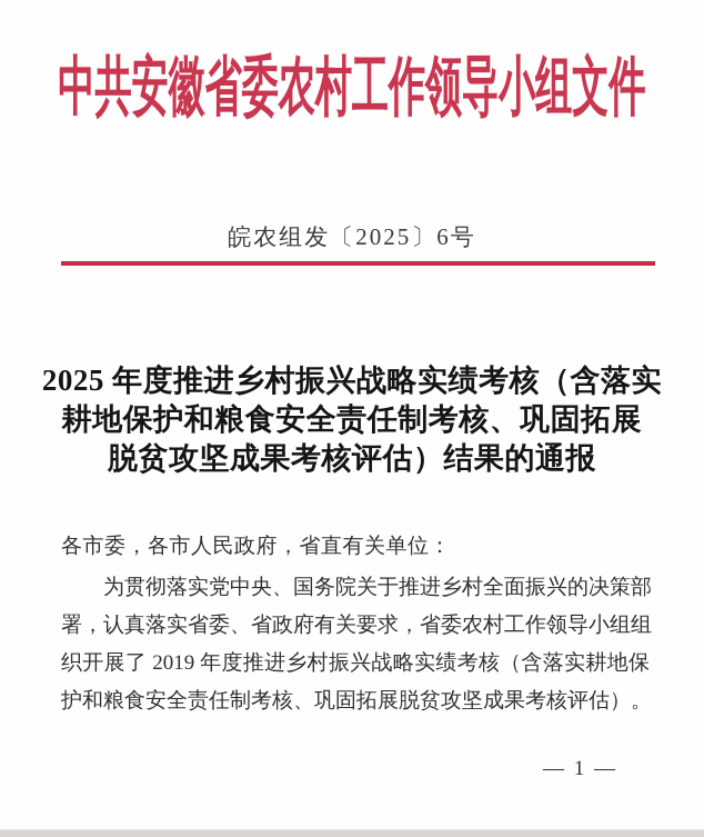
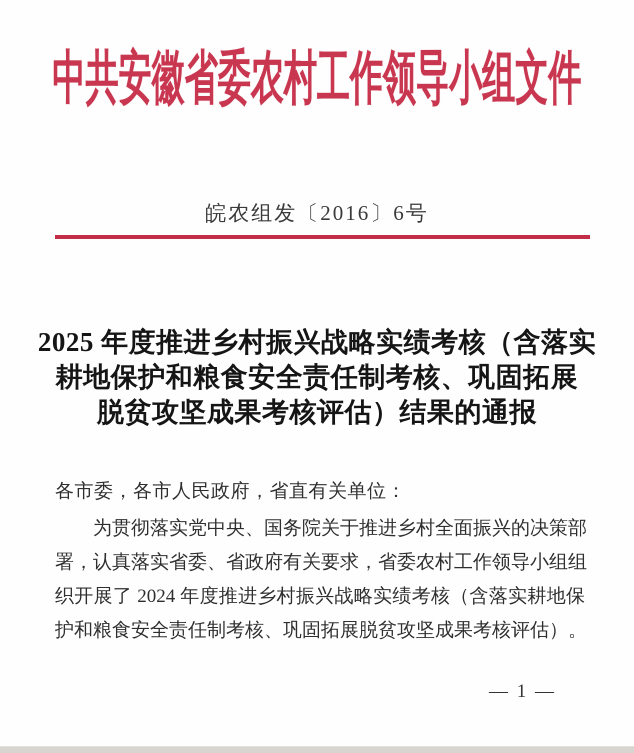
  中共安徽省委农村工作领导小组文件
- 皖农组发〔2025〕6号
+ 皖农组发〔2016〕6号
  2025 年度推进乡村振兴战略实绩考核（含落实
  耕地保护和粮食安全责任制考核、巩固拓展
  脱贫攻坚成果考核评估）结果的通报
  各市委，各市人民政府，省直有关单位：
  为贯彻落实党中央、国务院关于推进乡村全面振兴的决策部
  署，认真落实省委、省政府有关要求，省委农村工作领导小组组
- 织开展了 2019 年度推进乡村振兴战略实绩考核（含落实耕地保
+ 织开展了 2024 年度推进乡村振兴战略实绩考核（含落实耕地保
  护和粮食安全责任制考核、巩固拓展脱贫攻坚成果考核评估）。
  — 1 —
